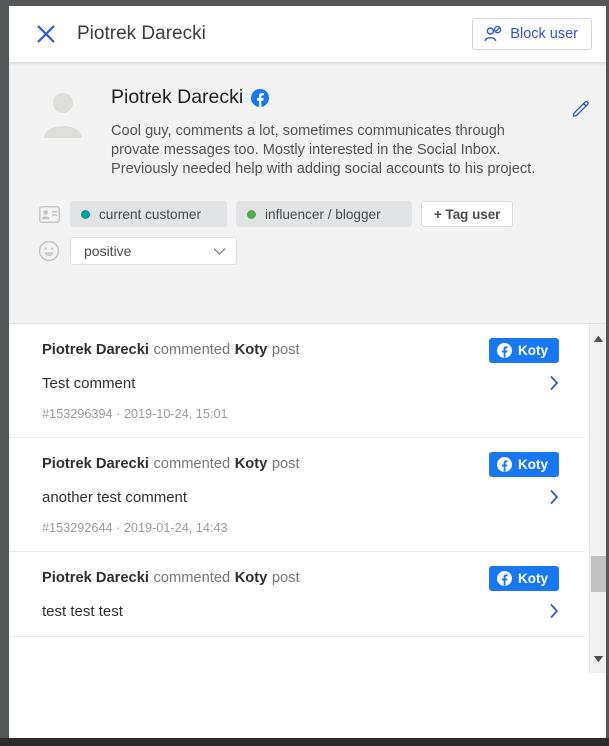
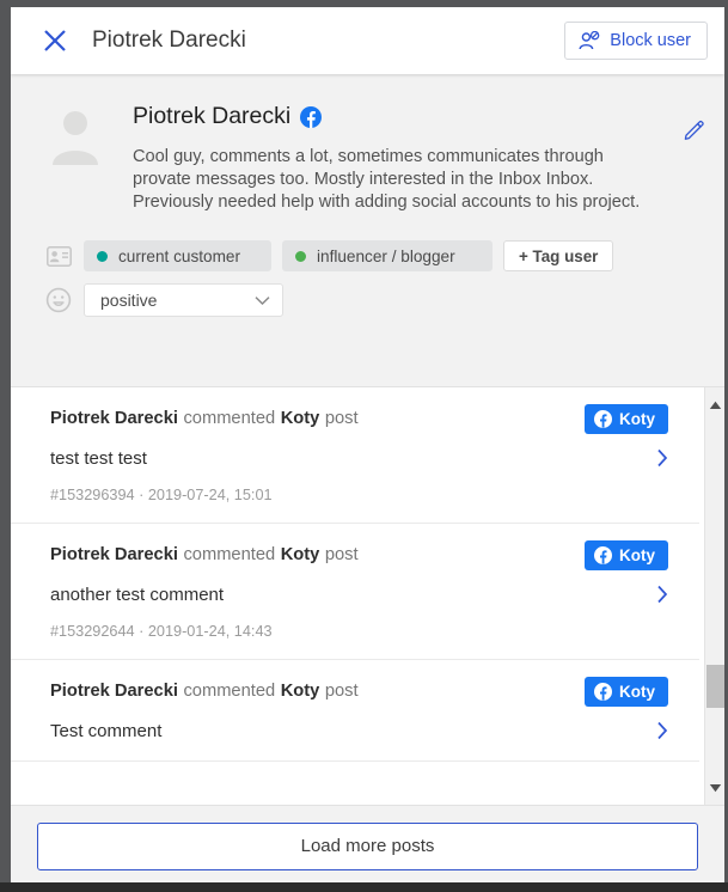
  Piotrek Darecki
  Block user
  Piotrek Darecki
- Cool guy, comments a lot, sometimes communicates through provate messages too. Mostly interested in the Social Inbox. Previously needed help with adding social accounts to his project.
+ Cool guy, comments a lot, sometimes communicates through provate messages too. Mostly interested in the Inbox Inbox. Previously needed help with adding social accounts to his project.
  current customer
  influencer / blogger
  + Tag user
  positive
  Piotrek Darecki
  commented
  Koty
  post
  Koty
- Test comment
+ test test test
- #153296394 · 2019-10-24, 15:01
+ #153296394 · 2019-07-24, 15:01
  Piotrek Darecki
  commented
  Koty
  post
  Koty
  another test comment
  #153292644 · 2019-01-24, 14:43
  Piotrek Darecki
  commented
  Koty
  post
  Koty
- test test test
+ Test comment
+ Load more posts
